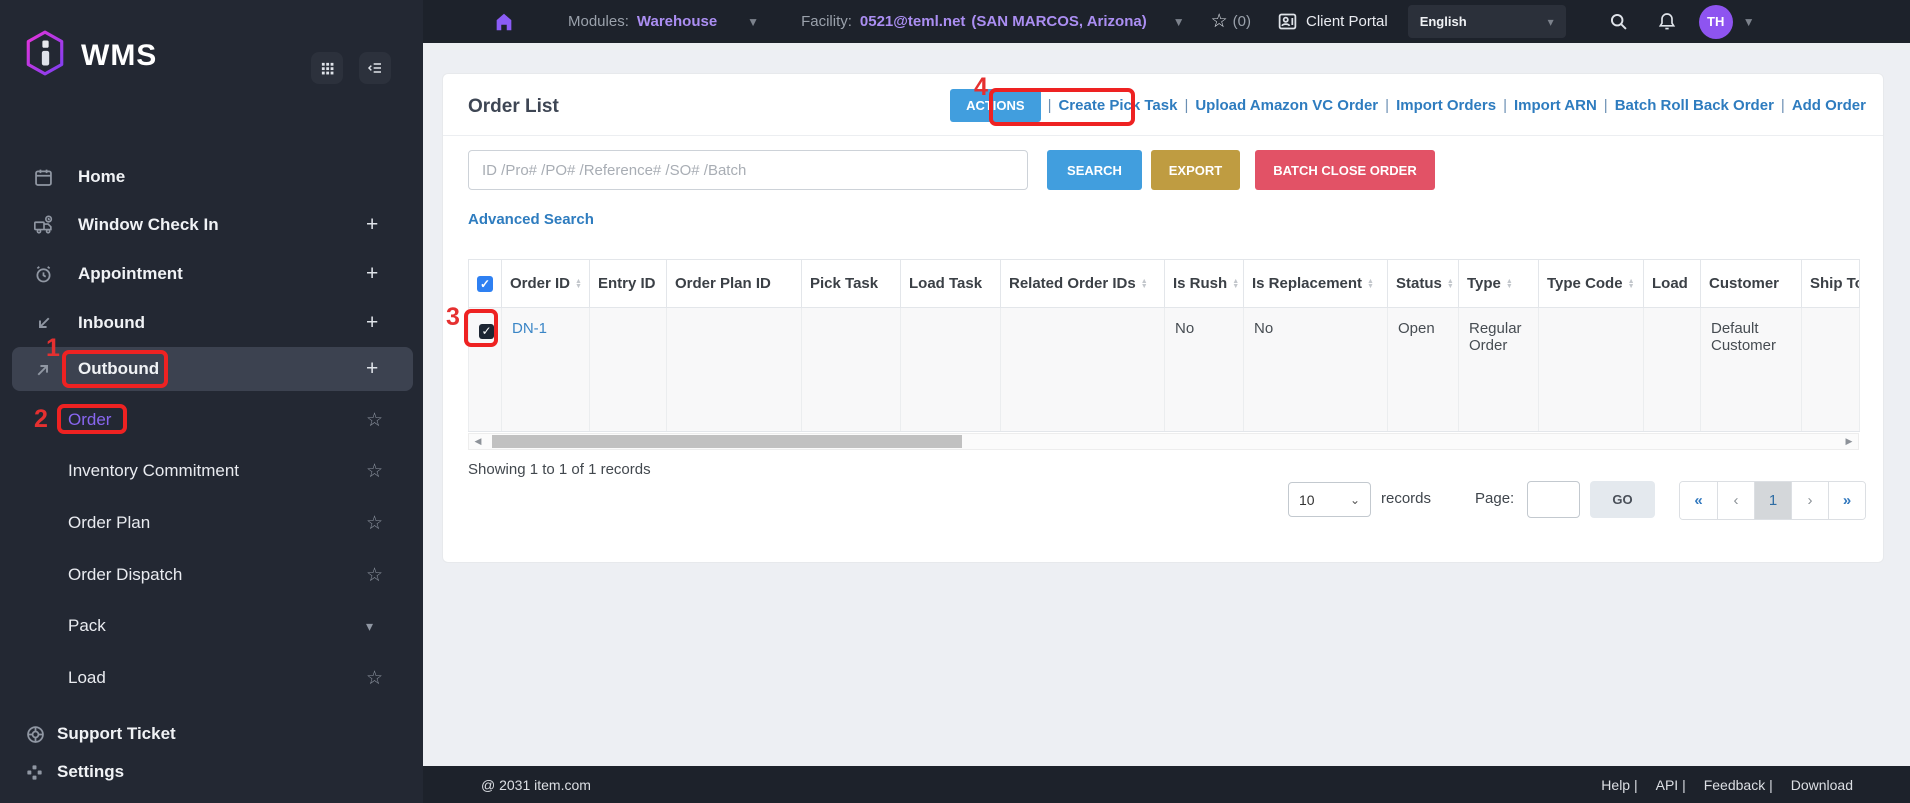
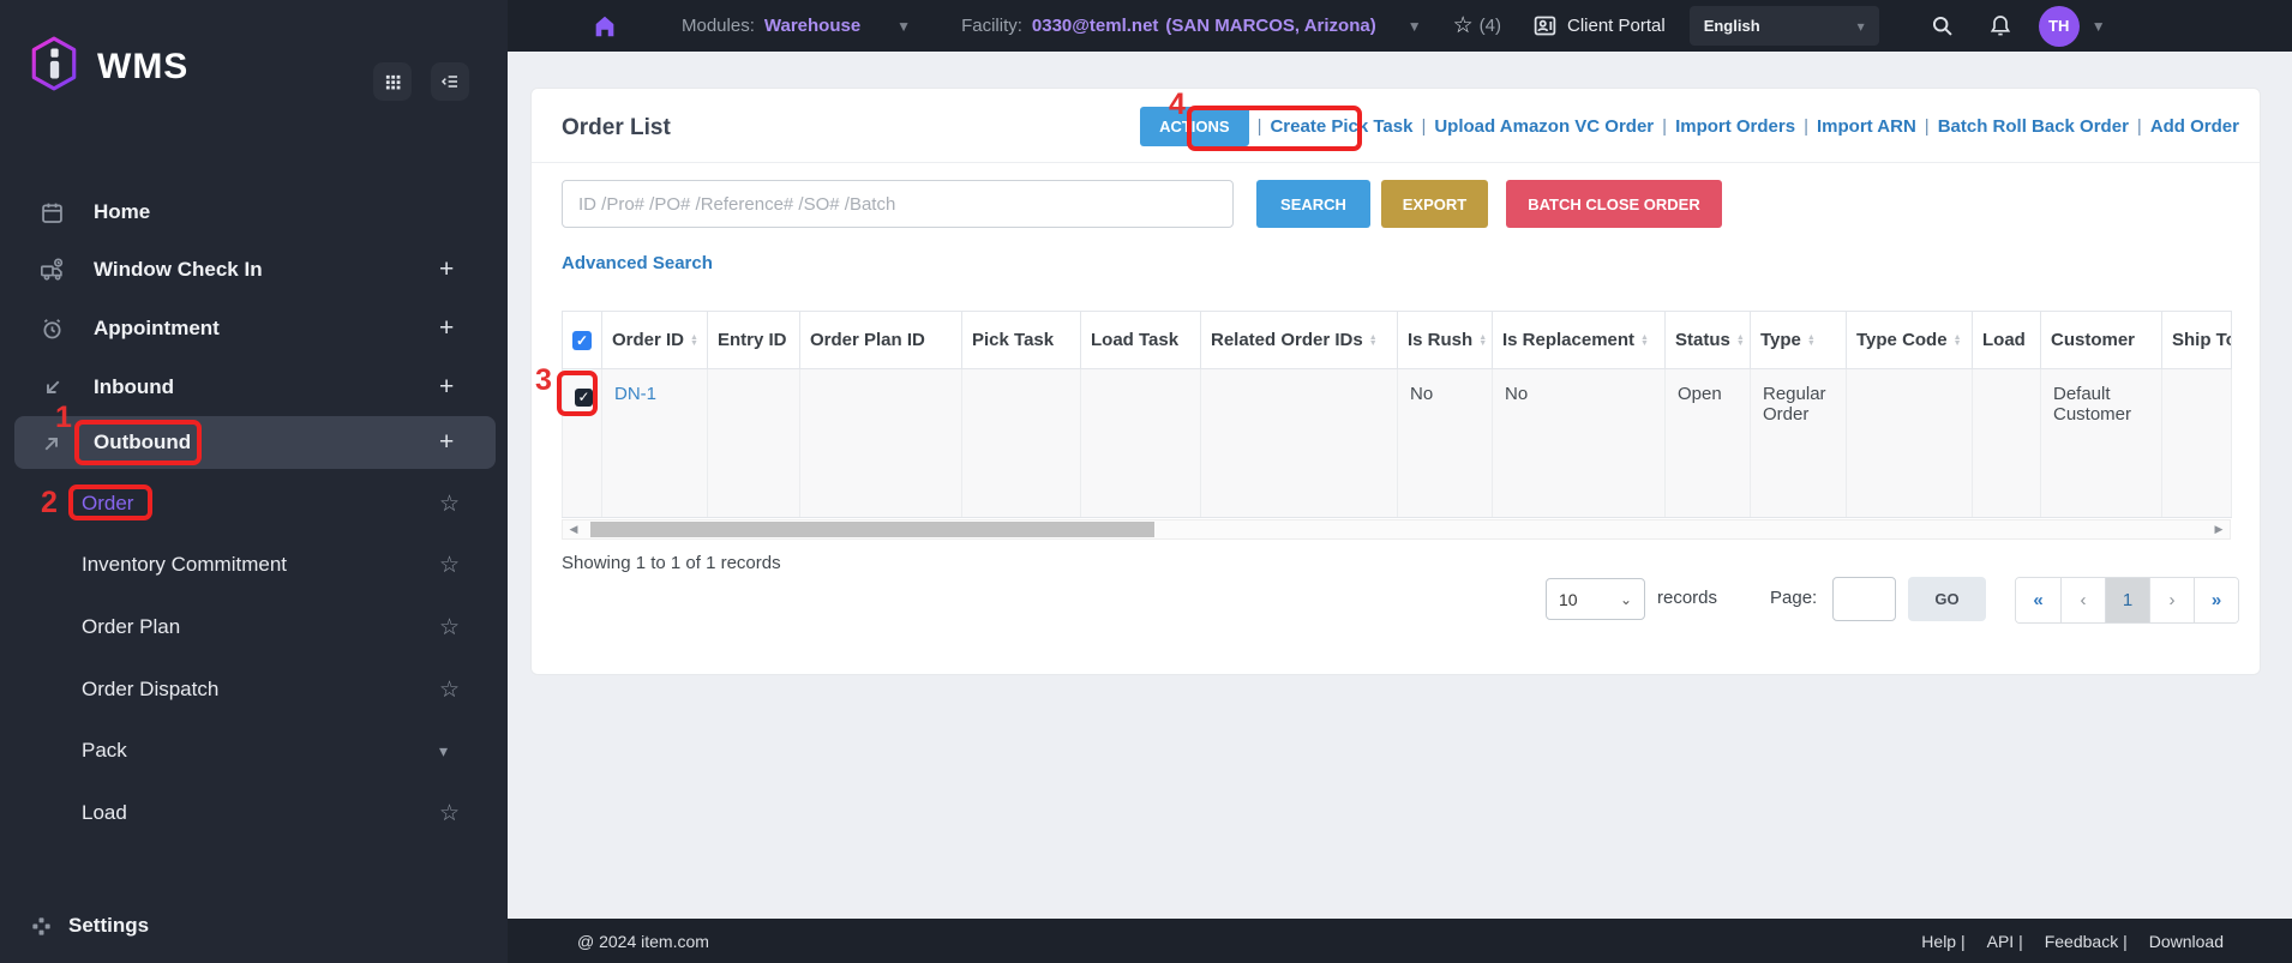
  Modules:
  Warehouse
  ▼
  Facility:
- 0521@teml.net
+ 0330@teml.net
  (SAN MARCOS, Arizona)
  ▼
  ☆
- (0)
+ (4)
  Client Portal
  English
  ▾
  TH
  ▼
  WMS
  Home
  Window Check In
  +
  Appointment
  +
  Inbound
  +
  Outbound
  +
  Order
  ☆
  Inventory Commitment
  ☆
  Order Plan
  ☆
  Order Dispatch
  ☆
  Pack
  ▾
  Load
  ☆
- Support Ticket
  Settings
  1
  2
  Order List
  ACTIONS
  |
  Create Pick Task
  |
  Upload Amazon VC Order
  |
  Import Orders
  |
  Import ARN
  |
  Batch Roll Back Order
  |
  Add Order
  ID /Pro# /PO# /Reference# /SO# /Batch
  SEARCH
  EXPORT
  BATCH CLOSE ORDER
  Advanced Search
  ✓	Order ID	Entry ID	Order Plan ID	Pick Task	Load Task	Related Order IDs	Is Rush	Is Replacement	Status	Type	Type Code	Load	Customer	Ship T
  ✓	DN-1						No	No	Open	Regular Order			Default Customer
  ◀
  ▶
  Showing 1 to 1 of 1 records
  10
  ⌄
  records
  Page:
  GO
  «
  ‹
  1
  ›
  »
  3
  4
- @ 2031 item.com
+ @ 2024 item.com
  Help |
  API |
  Feedback |
  Download
